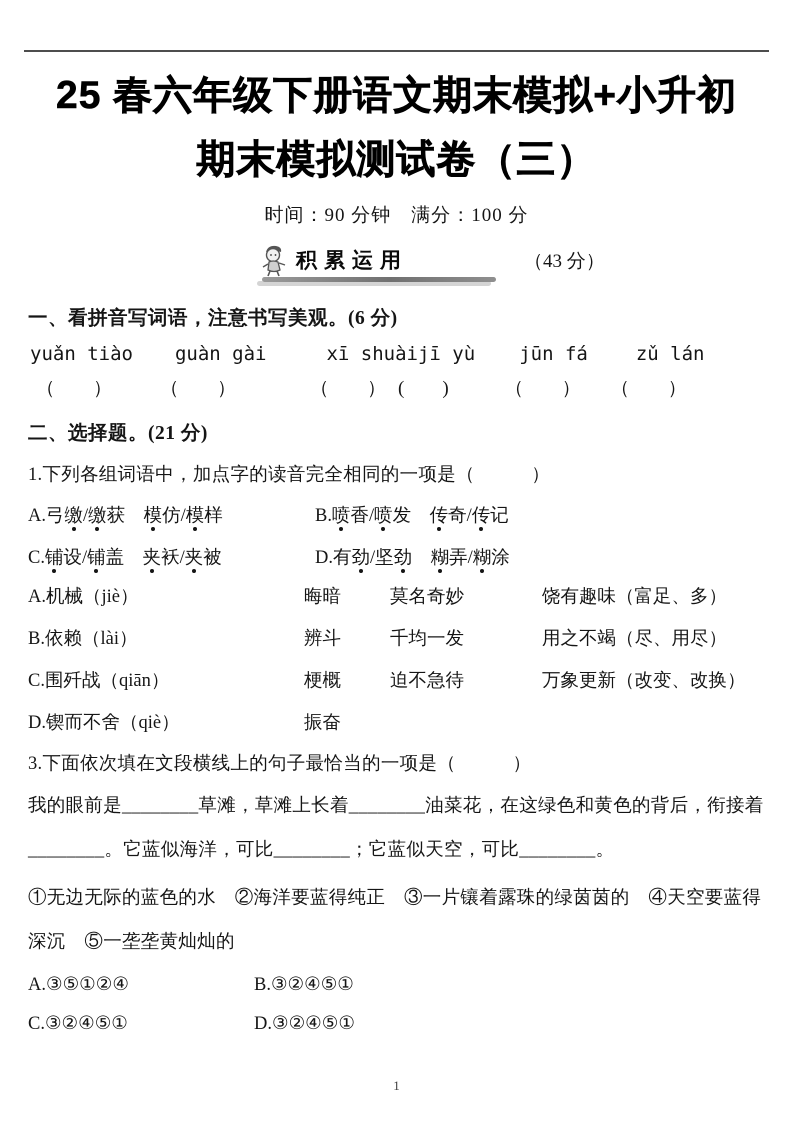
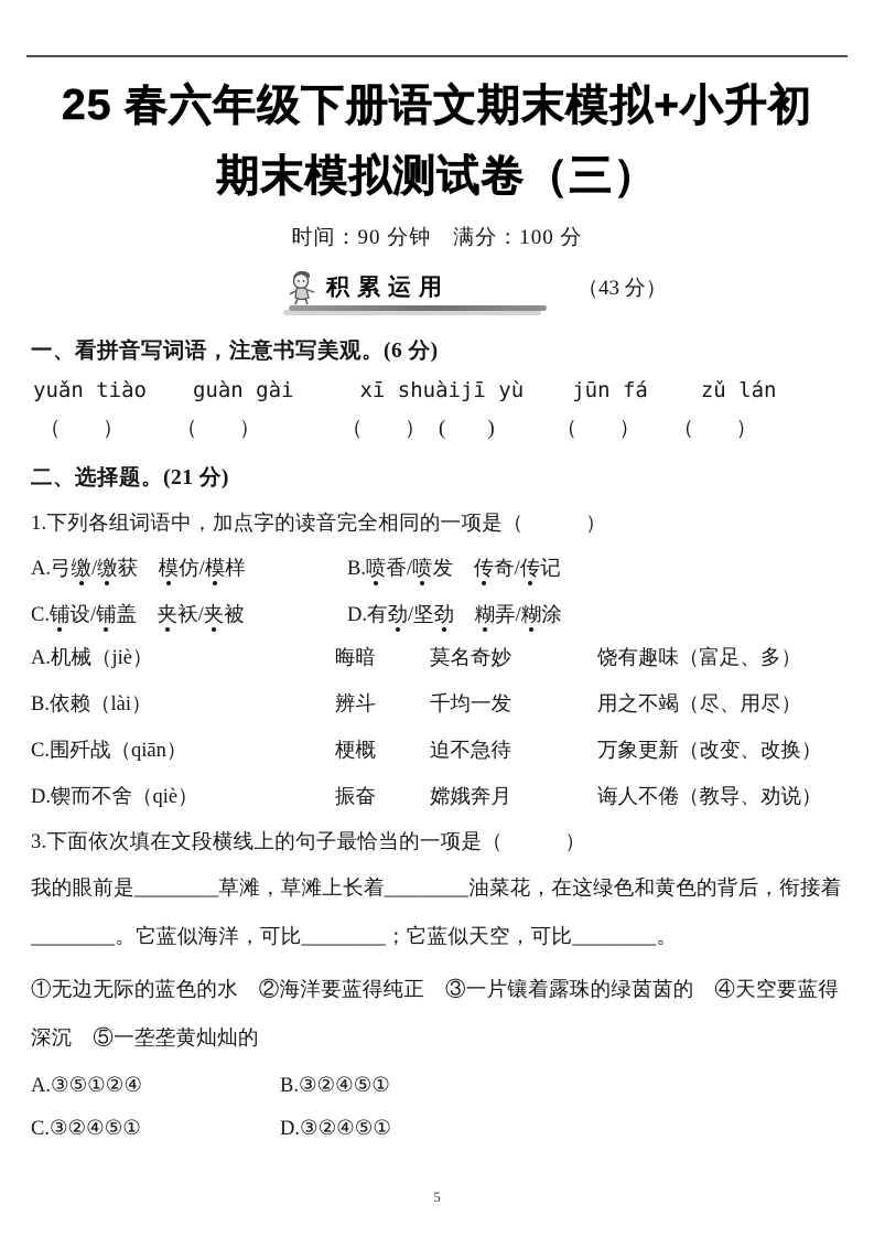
  25 春六年级下册语文期末模拟+小升初
  期末模拟测试卷（三）
  时间：90 分钟 满分：100 分
  积累运用
  （43 分）
  一、看拼音写词语，注意书写美观。(6 分)
  yuǎn tiào
  guàn gài
  xī shuàijī yù
  jūn fá
  zǔ lán
  （ ）
  （ ）
  （ ）
  ( )
  （ ）
  （ ）
  二、选择题。(21 分)
  1.下列各组词语中，加点字的读音完全相同的一项是（ ）
  A.弓缴/缴获 模仿/模样
  B.喷香/喷发 传奇/传记
  C.铺设/铺盖 夹袄/夹被
  D.有劲/坚劲 糊弄/糊涂
  A.机械（jiè）
  晦暗
  莫名奇妙
  饶有趣味（富足、多）
  B.依赖（lài）
  辨斗
  千均一发
  用之不竭（尽、用尽）
  C.围歼战（qiān）
  梗概
  迫不急待
  万象更新（改变、改换）
  D.锲而不舍（qiè）
  振奋
+ 嫦娥奔月
+ 诲人不倦（教导、劝说）
  3.下面依次填在文段横线上的句子最恰当的一项是（ ）
  我的眼前是________草滩，草滩上长着________油菜花，在这绿色和黄色的背后，衔接着________。它蓝似海洋，可比________；它蓝似天空，可比________。
  ①无边无际的蓝色的水 ②海洋要蓝得纯正 ③一片镶着露珠的绿茵茵的 ④天空要蓝得深沉 ⑤一垄垄黄灿灿的
  A.③⑤①②④
  B.③②④⑤①
  C.③②④⑤①
  D.③②④⑤①
- 1
+ 5
